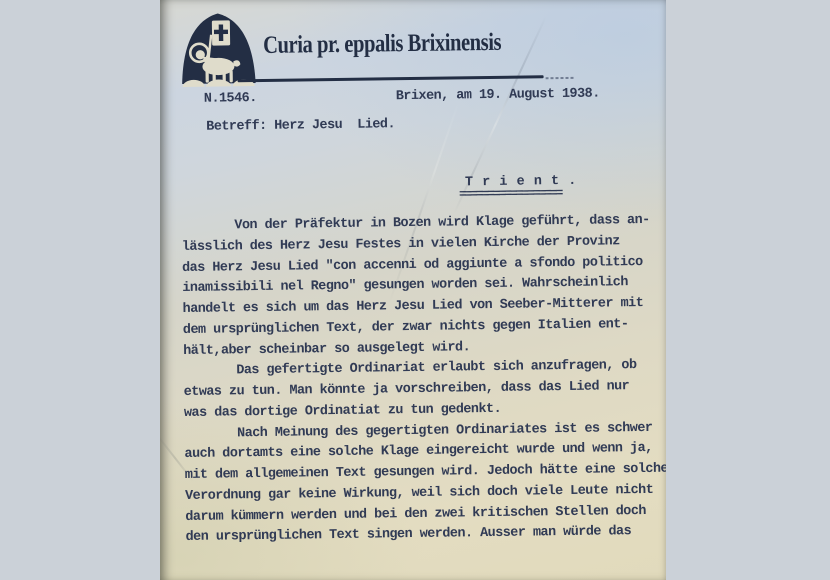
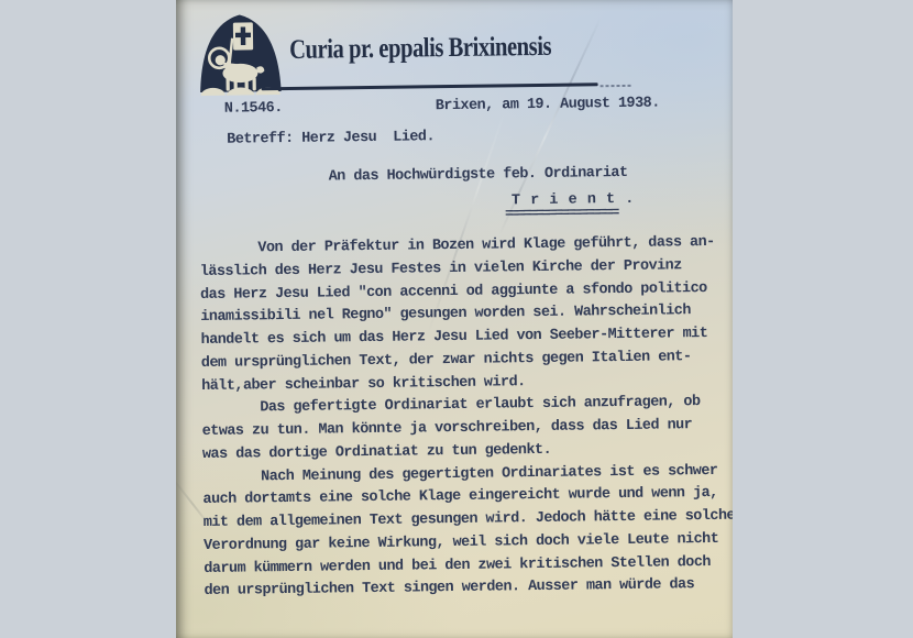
  Curia pr. eppalis Brixinensis
  N.1546.
  Brixen, am 19. August 1938.
  Betreff: Herz Jesu Lied.
+ An das Hochwürdigste feb. Ordinariat
  T r i e n t .
  ==================
  Von der Präfektur in Bozen wird Klage geführt, dass an-
  lässlich des Herz Jesu Festes in vielen Kirche der Provinz
  das Herz Jesu Lied "con accenni od aggiunte a sfondo politico
  inamissibili nel Regno" gesungen worden sei. Wahrscheinlich
  handelt es sich um das Herz Jesu Lied von Seeber-Mitterer mit
  dem ursprünglichen Text, der zwar nichts gegen Italien ent-
- hält,aber scheinbar so ausgelegt wird.
+ hält,aber scheinbar so kritischen wird.
  Das gefertigte Ordinariat erlaubt sich anzufragen, ob
  etwas zu tun. Man könnte ja vorschreiben, dass das Lied nur
  was das dortige Ordinatiat zu tun gedenkt.
  Nach Meinung des gegertigten Ordinariates ist es schwer
  auch dortamts eine solche Klage eingereicht wurde und wenn ja,
  mit dem allgemeinen Text gesungen wird. Jedoch hätte eine solche
  Verordnung gar keine Wirkung, weil sich doch viele Leute nicht
  darum kümmern werden und bei den zwei kritischen Stellen doch
  den ursprünglichen Text singen werden. Ausser man würde das
